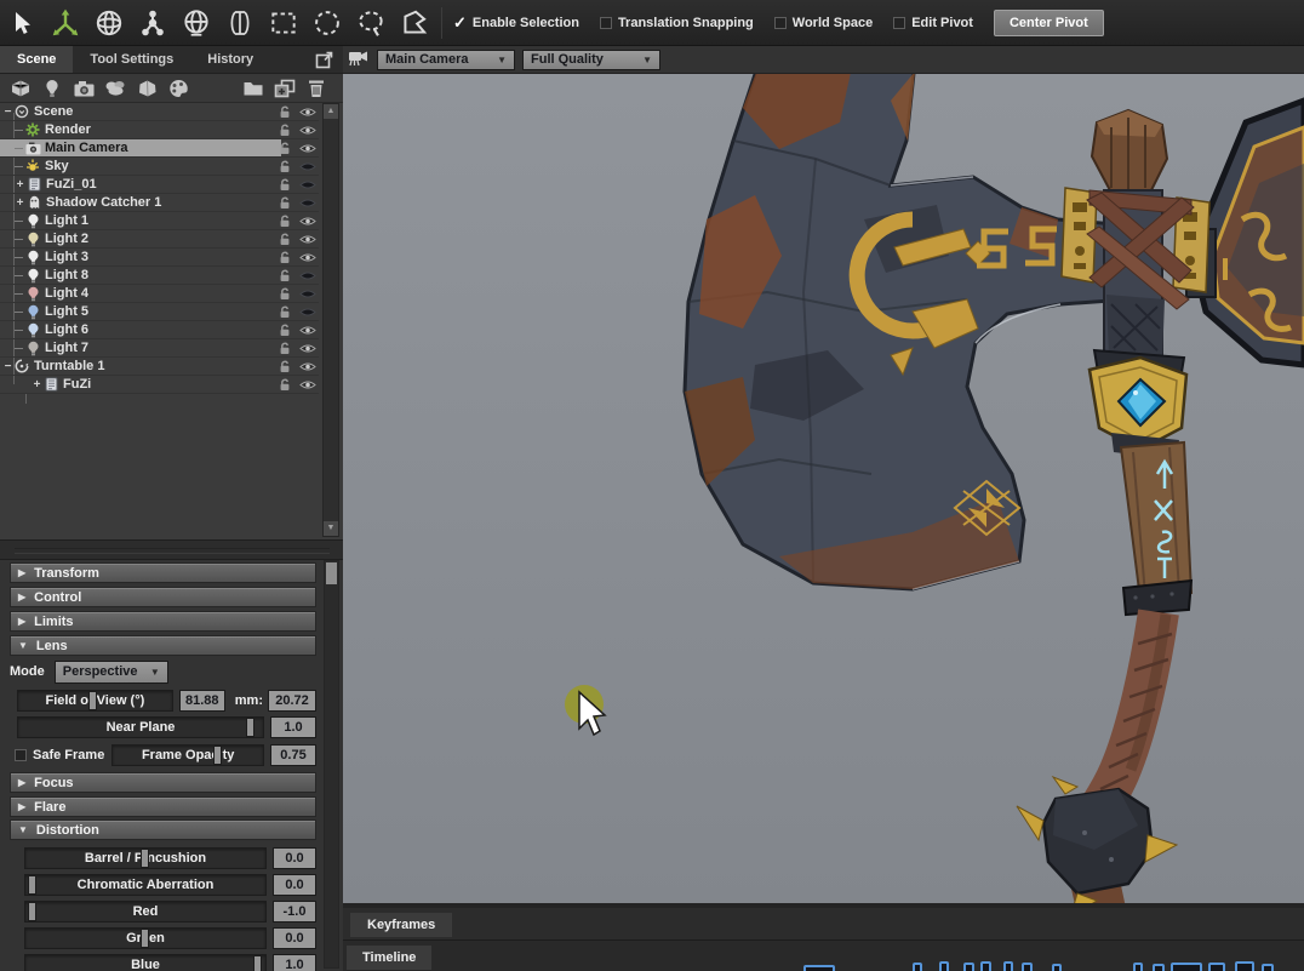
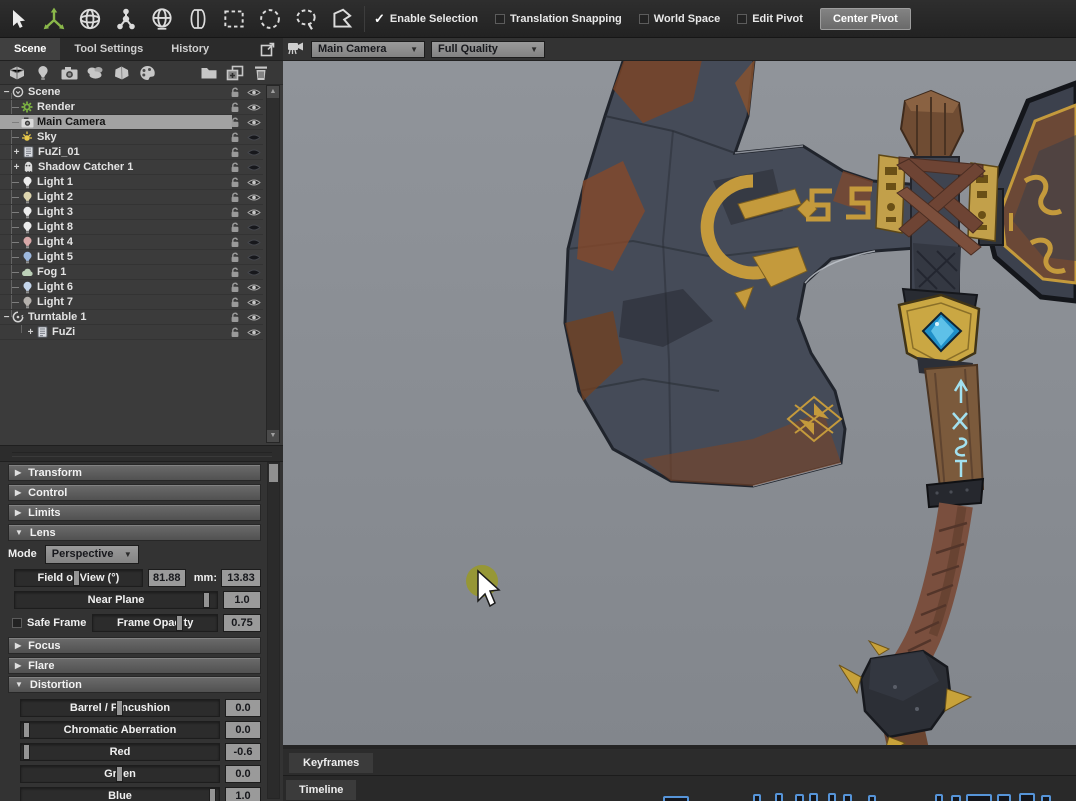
  ✓
  Enable Selection
  Translation Snapping
  World Space
  Edit Pivot
  Center Pivot
  Scene
  Tool Settings
  History
  −
  Scene
  Render
  Main Camera
  Sky
  +
  FuZi_01
  +
  Shadow Catcher 1
  Light 1
  Light 2
  Light 3
  Light 8
  Light 4
  Light 5
+ Fog 1
  Light 6
  Light 7
  −
  Turntable 1
  +
  FuZi
  ▶
  Transform
  ▶
  Control
  ▶
  Limits
  ▼
  Lens
  Mode
  Perspective
  ▼
  Field o View (°)
  81.88
  mm:
- 20.72
+ 13.83
  Near Plane
  1.0
  Safe Frame
  Frame Opaty
  0.75
  ▶
  Focus
  ▶
  Flare
  ▼
  Distortion
  Barrel / Pncushion
  0.0
  Chromatic Aberration
  0.0
  Red
- -1.0
+ -0.6
  Gren
  0.0
  Blue
  1.0
  Main Camera
  ▼
  Full Quality
  ▼
  Keyframes
  Timeline
